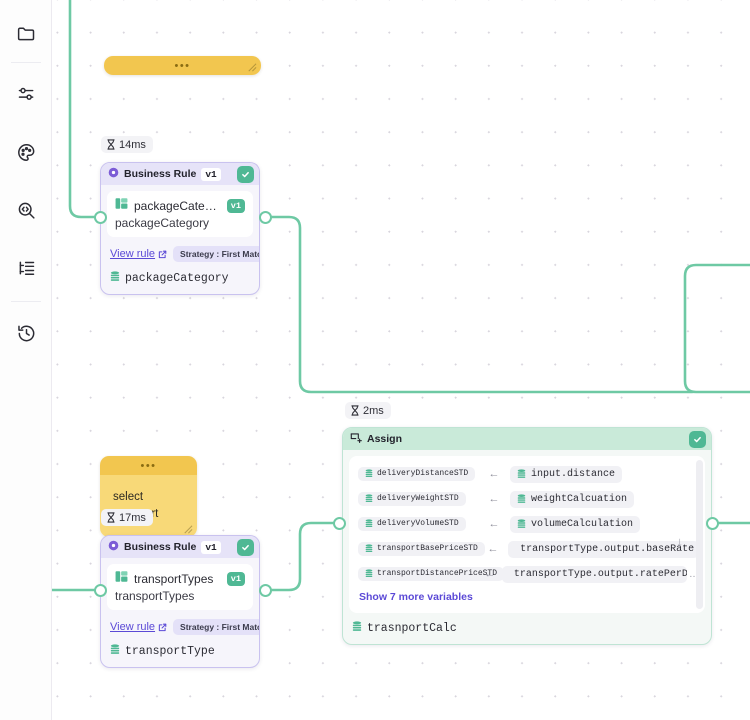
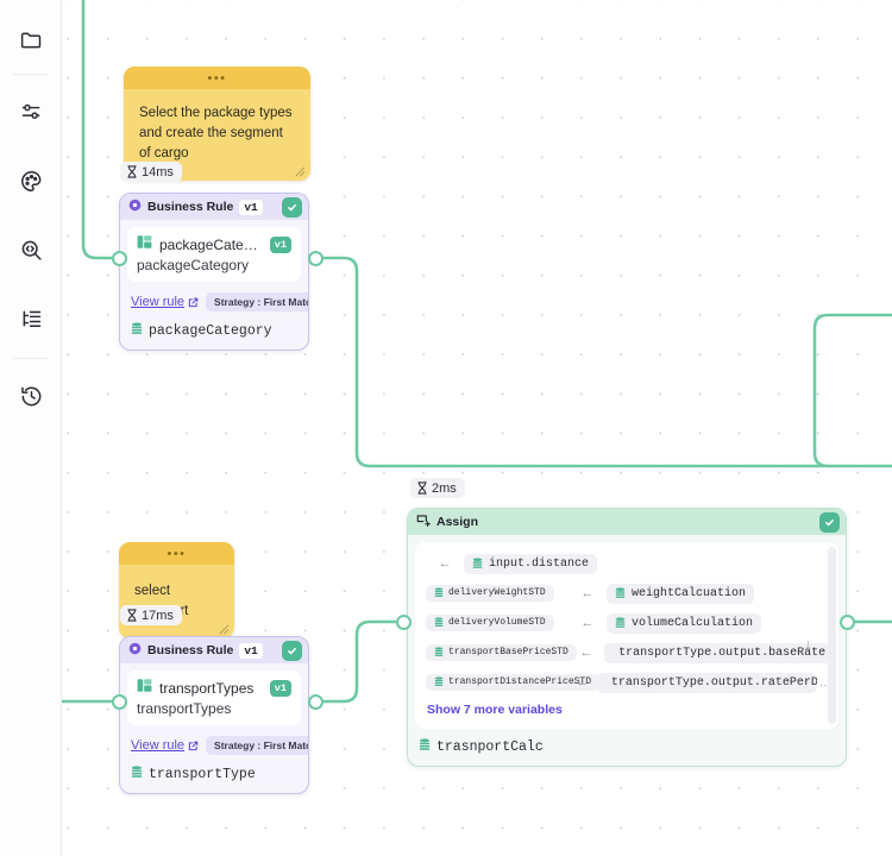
  •••
+ Select the package types and create the segment of cargo
  14ms
  Business Rule
  v1
  packageCategor
  v1
  packageCategory
  View rule
  Strategy : First Mat
  packageCategory
  •••
  17ms
  Business Rule
  v1
  transportTypes
  v1
  transportTypes
  View rule
  Strategy : First Mat
  transportType
  2ms
  Assign
  ↓
- deliveryDistanceSTD
  ←
  input.distance
  deliveryWeightSTD
  ←
  weightCalcuation
  deliveryVolumeSTD
  ←
  volumeCalculation
  transportBasePriceSTD
  ←
  transportType.output.baseRate
  transportDistancePriceSTD
  ←
  transportType.output.ratePerD
  …
  Show 7 more variables
  trasnportCalc
